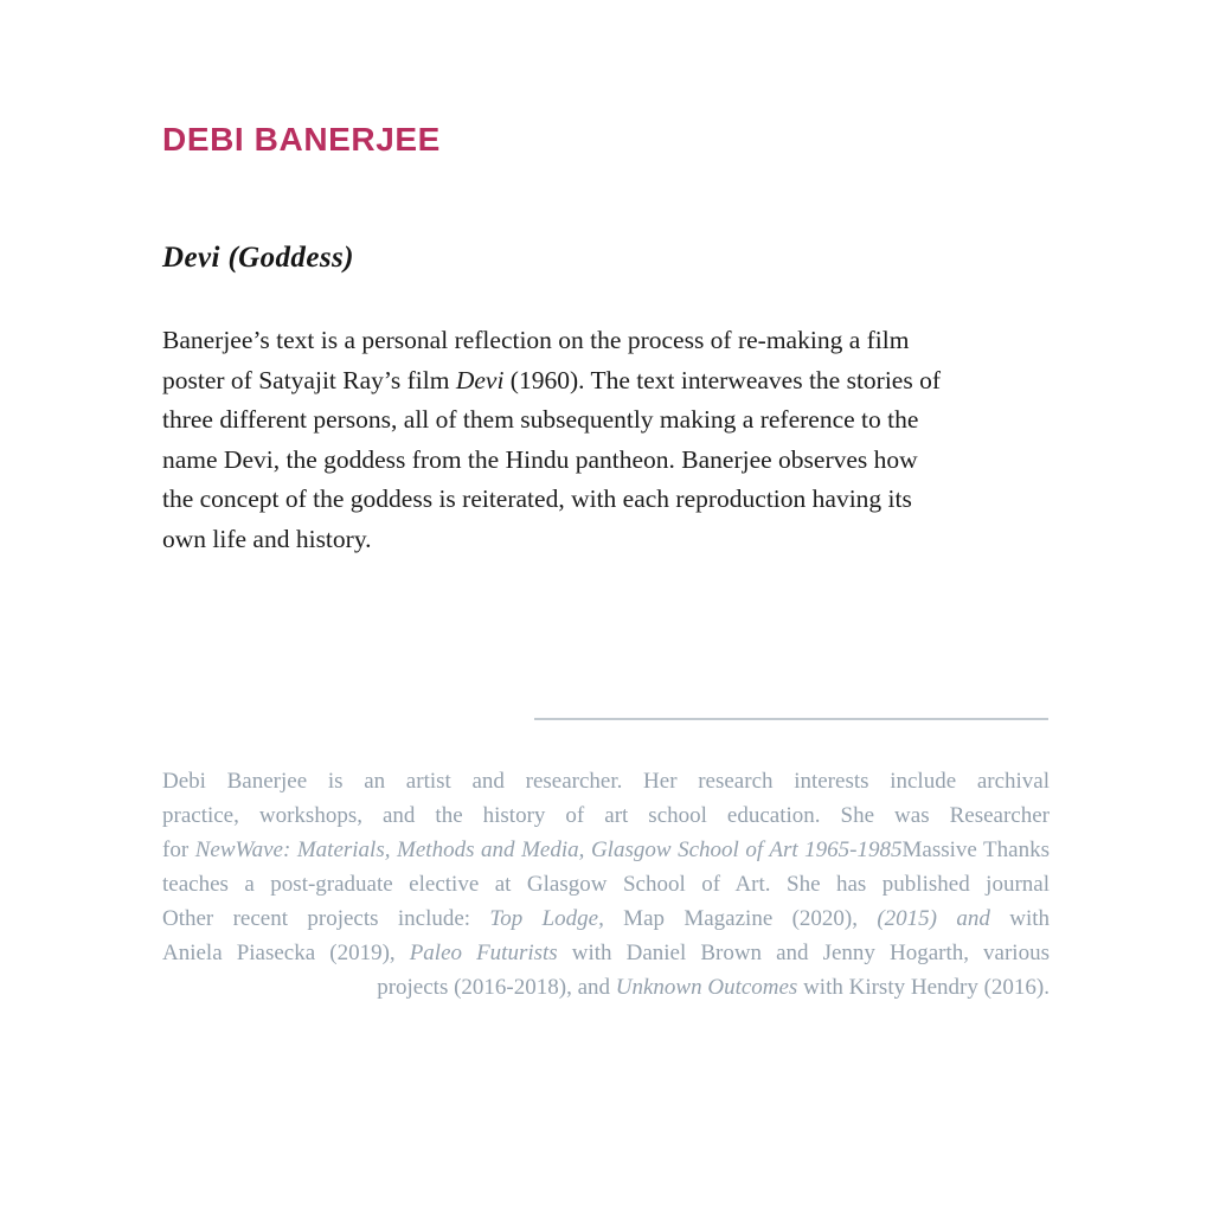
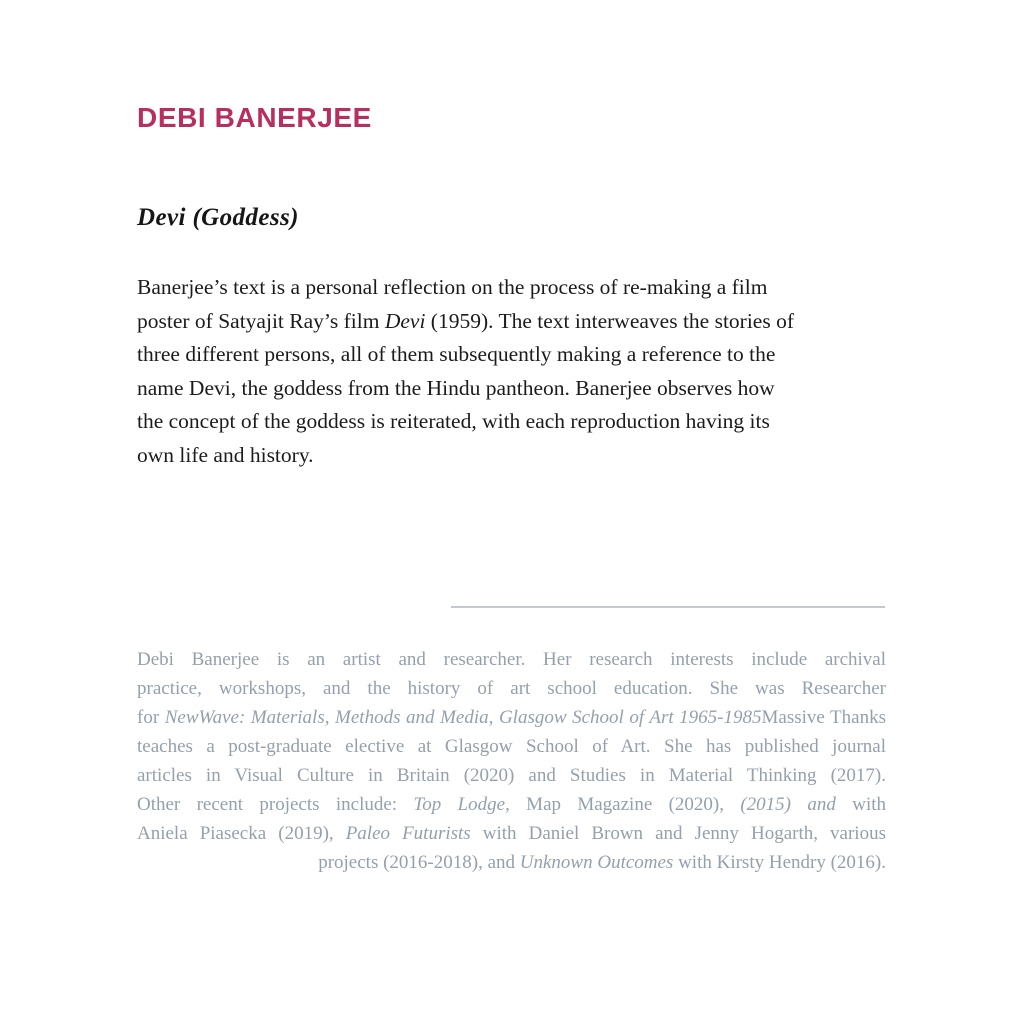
  DEBI BANERJEE
  Devi (Goddess)
  Banerjee’s text is a personal reflection on the process of re-making a film
- poster of Satyajit Ray’s film Devi (1960). The text interweaves the stories of
+ poster of Satyajit Ray’s film Devi (1959). The text interweaves the stories of
  three different persons, all of them subsequently making a reference to the
  name Devi, the goddess from the Hindu pantheon. Banerjee observes how
  the concept of the goddess is reiterated, with each reproduction having its
  own life and history.
  Debi Banerjee is an artist and researcher. Her research interests include archival
  practice, workshops, and the history of art school education. She was Researcher
  for NewWave: Materials, Methods and Media, Glasgow School of Art 1965-1985Massive Thanks
  teaches a post-graduate elective at Glasgow School of Art. She has published journal
+ articles in Visual Culture in Britain (2020) and Studies in Material Thinking (2017).
  Other recent projects include: Top Lodge, Map Magazine (2020), (2015) and with
  Aniela Piasecka (2019), Paleo Futurists with Daniel Brown and Jenny Hogarth, various
  projects (2016-2018), and Unknown Outcomes with Kirsty Hendry (2016).
